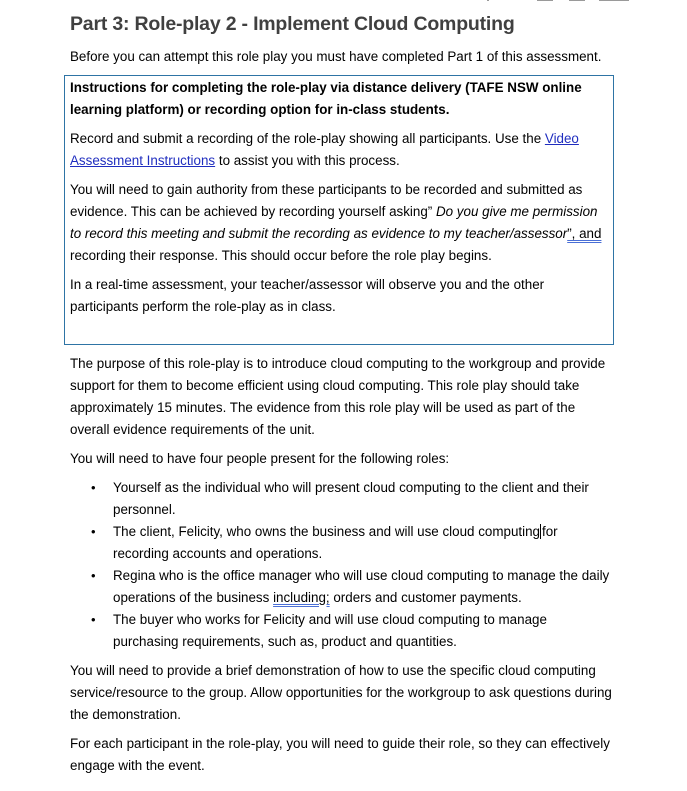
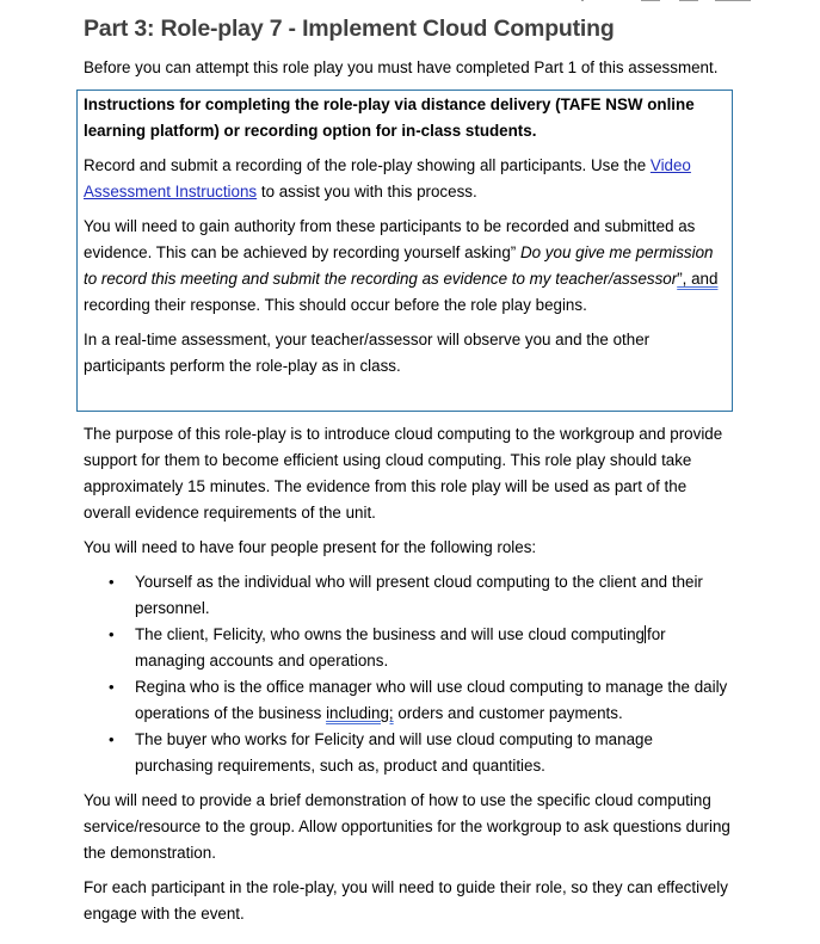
- Part 3: Role-play 2 - Implement Cloud Computing
+ Part 3: Role-play 7 - Implement Cloud Computing
  Before you can attempt this role play you must have completed Part 1 of this assessment.
  Instructions for completing the role-play via distance delivery (TAFE NSW online learning platform) or recording option for in-class students.
  Record and submit a recording of the role-play showing all participants. Use the Video Assessment Instructions to assist you with this process.
  You will need to gain authority from these participants to be recorded and submitted as evidence. This can be achieved by recording yourself asking” Do you give me permission to record this meeting and submit the recording as evidence to my teacher/assessor”, and recording their response. This should occur before the role play begins.
  In a real-time assessment, your teacher/assessor will observe you and the other participants perform the role-play as in class.
  The purpose of this role-play is to introduce cloud computing to the workgroup and provide support for them to become efficient using cloud computing. This role play should take approximately 15 minutes. The evidence from this role play will be used as part of the overall evidence requirements of the unit.
  You will need to have four people present for the following roles:
  •
  Yourself as the individual who will present cloud computing to the client and their personnel.
  •
- The client, Felicity, who owns the business and will use cloud computing for recording accounts and operations.
+ The client, Felicity, who owns the business and will use cloud computing for managing accounts and operations.
  •
  Regina who is the office manager who will use cloud computing to manage the daily operations of the business including; orders and customer payments.
  •
  The buyer who works for Felicity and will use cloud computing to manage purchasing requirements, such as, product and quantities.
  You will need to provide a brief demonstration of how to use the specific cloud computing service/resource to the group. Allow opportunities for the workgroup to ask questions during the demonstration.
  For each participant in the role-play, you will need to guide their role, so they can effectively engage with the event.
